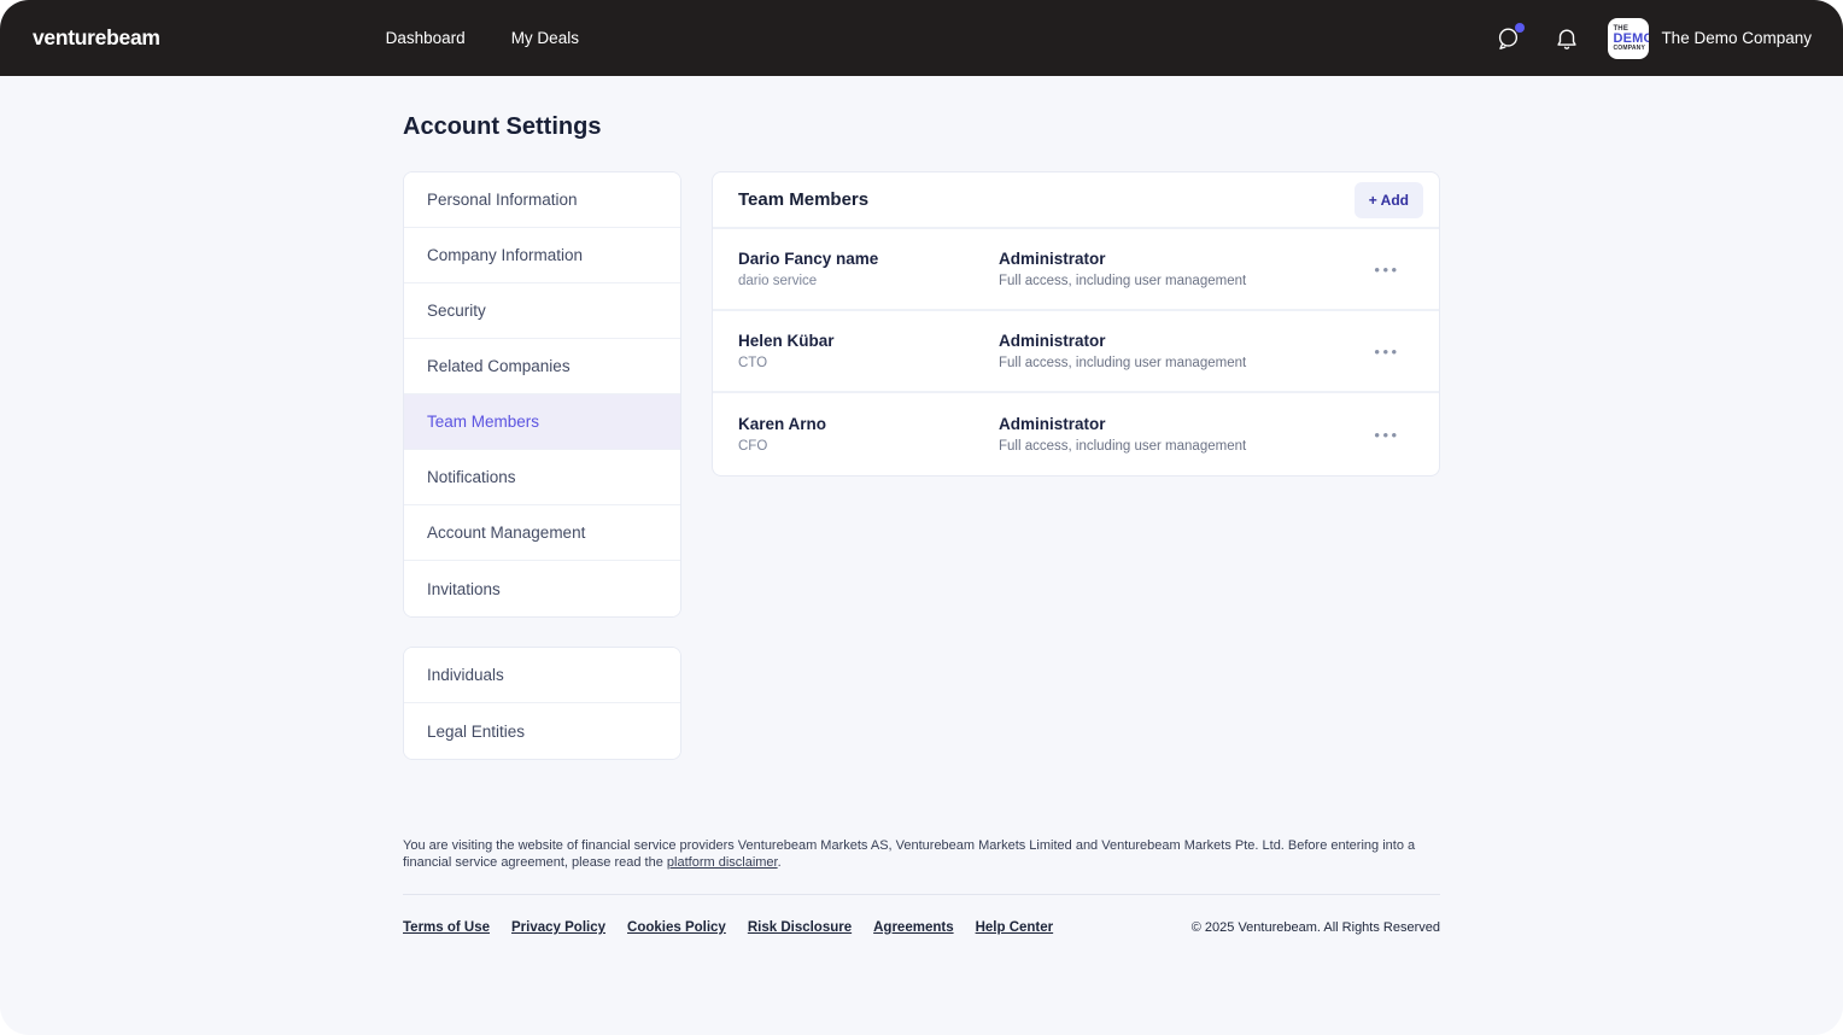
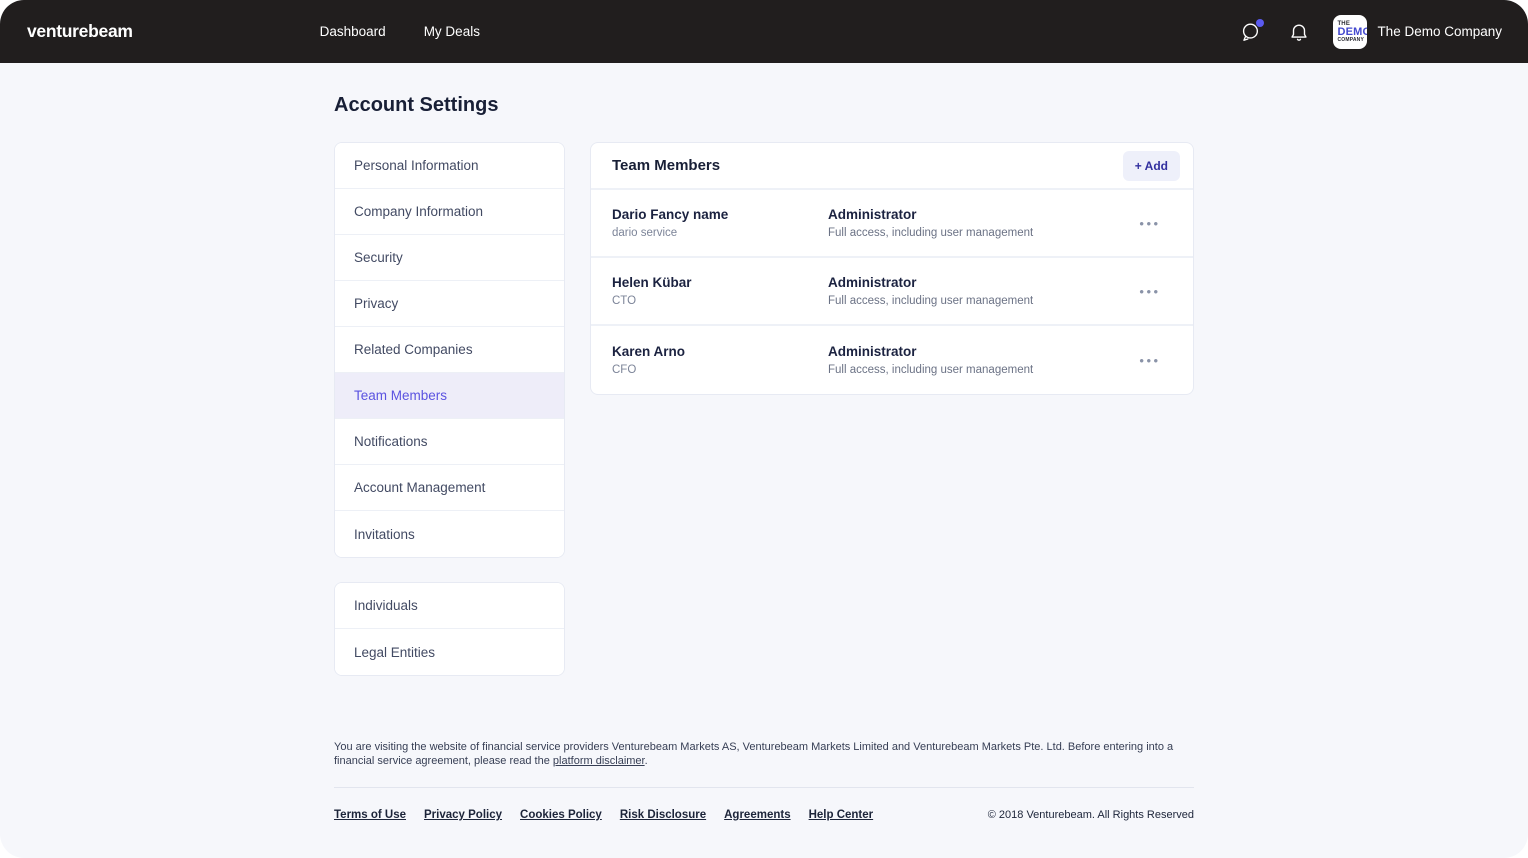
  venturebeam
  Dashboard
  My Deals
  DEMO
  The Demo Company
  Account Settings
  Personal Information
  Company Information
  Security
+ Privacy
  Related Companies
  Team Members
  Notifications
  Account Management
  Invitations
  Individuals
  Legal Entities
  Team Members
  + Add
  Dario Fancy name
  dario service
  Administrator
  Full access, including user management
  •••
  Helen Kübar
  CTO
  Administrator
  Full access, including user management
  •••
  Karen Arno
  CFO
  Administrator
  Full access, including user management
  •••
  You are visiting the website of financial service providers Venturebeam Markets AS, Venturebeam Markets Limited and Venturebeam Markets Pte. Ltd. Before entering into a financial service agreement, please read the platform disclaimer.
  Terms of Use
  Privacy Policy
  Cookies Policy
  Risk Disclosure
  Agreements
  Help Center
- © 2025 Venturebeam. All Rights Reserved
+ © 2018 Venturebeam. All Rights Reserved
